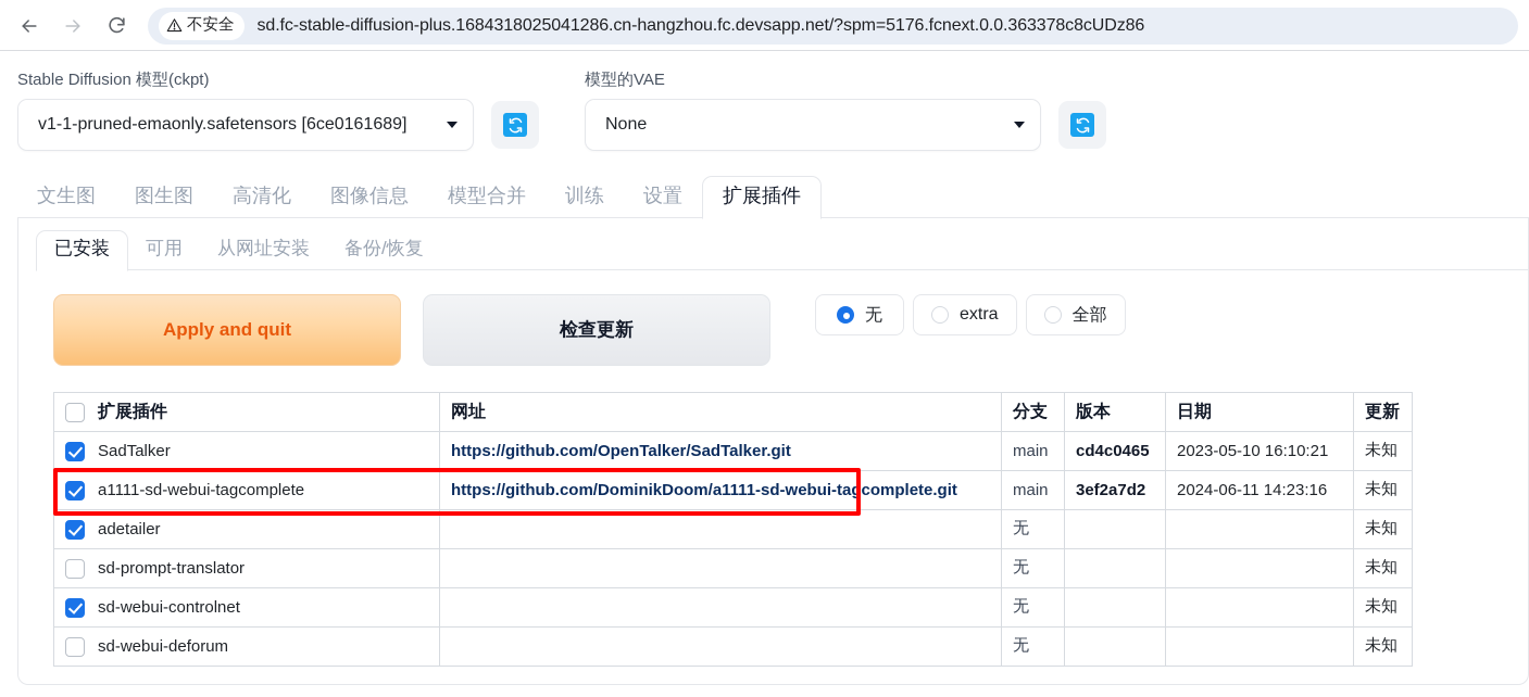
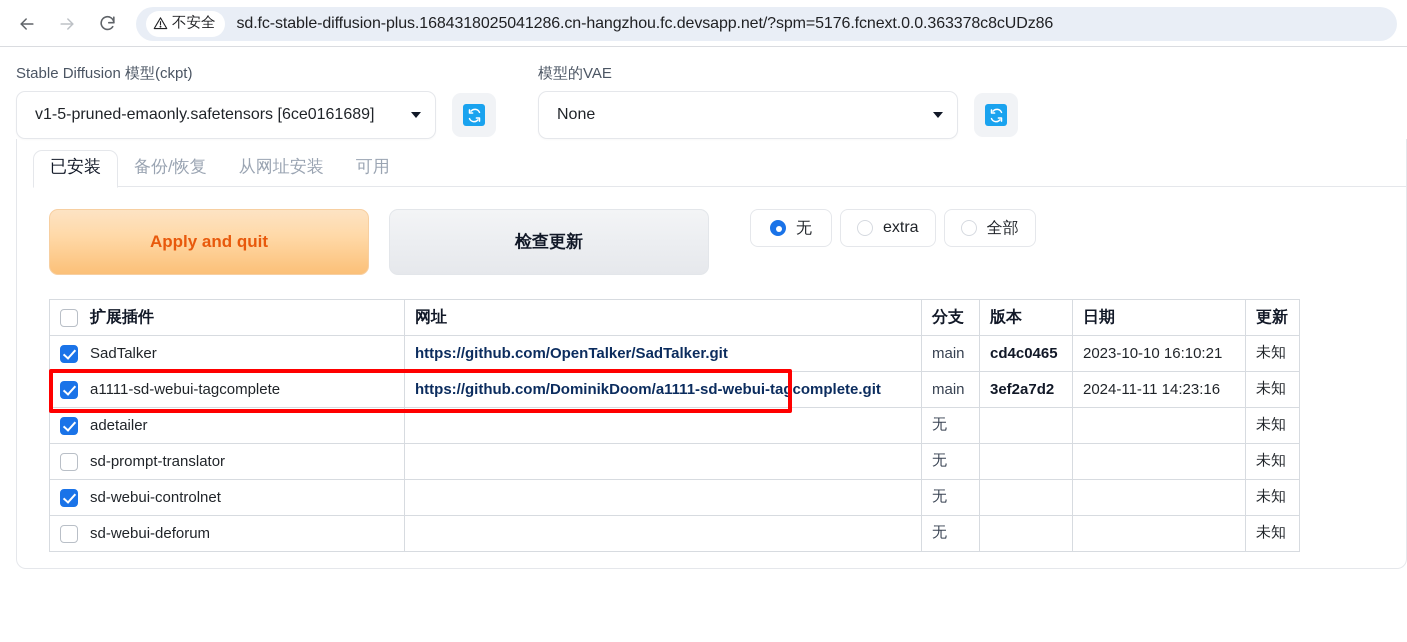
  不安全
  sd.fc-stable-diffusion-plus.1684318025041286.cn-hangzhou.fc.devsapp.net/?spm=5176.fcnext.0.0.363378c8cUDz86
  Stable Diffusion 模型(ckpt)
- v1-1-pruned-emaonly.safetensors [6ce0161689]
+ v1-5-pruned-emaonly.safetensors [6ce0161689]
  模型的VAE
  None
- 文生图
- 图生图
- 高清化
- 图像信息
- 模型合并
- 训练
- 设置
- 扩展插件
  已安装
- 可用
+ 备份/恢复
  从网址安装
- 备份/恢复
+ 可用
  Apply and quit
  检查更新
  无
  extra
  全部
  扩展插件	网址	分支	版本	日期	更新
- SadTalker	https://github.com/OpenTalker/SadTalker.git	main	cd4c0465	2023-05-10 16:10:21	未知
+ SadTalker	https://github.com/OpenTalker/SadTalker.git	main	cd4c0465	2023-10-10 16:10:21	未知
- a1111-sd-webui-tagcomplete	https://github.com/DominikDoom/a1111-sd-webui-tagcomplete.git	main	3ef2a7d2	2024-06-11 14:23:16	未知
+ a1111-sd-webui-tagcomplete	https://github.com/DominikDoom/a1111-sd-webui-tagcomplete.git	main	3ef2a7d2	2024-11-11 14:23:16	未知
  adetailer		无			未知
  sd-prompt-translator		无			未知
  sd-webui-controlnet		无			未知
  sd-webui-deforum		无			未知
